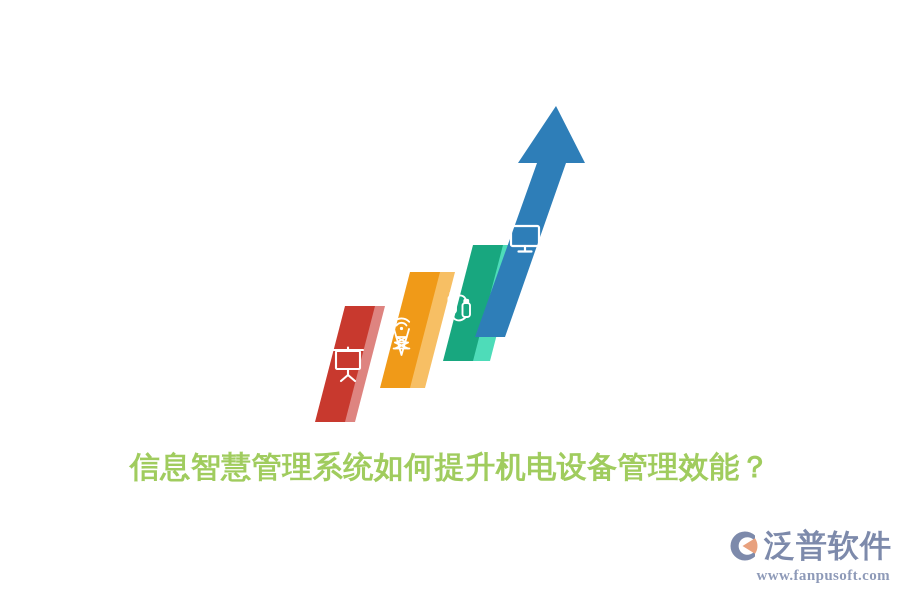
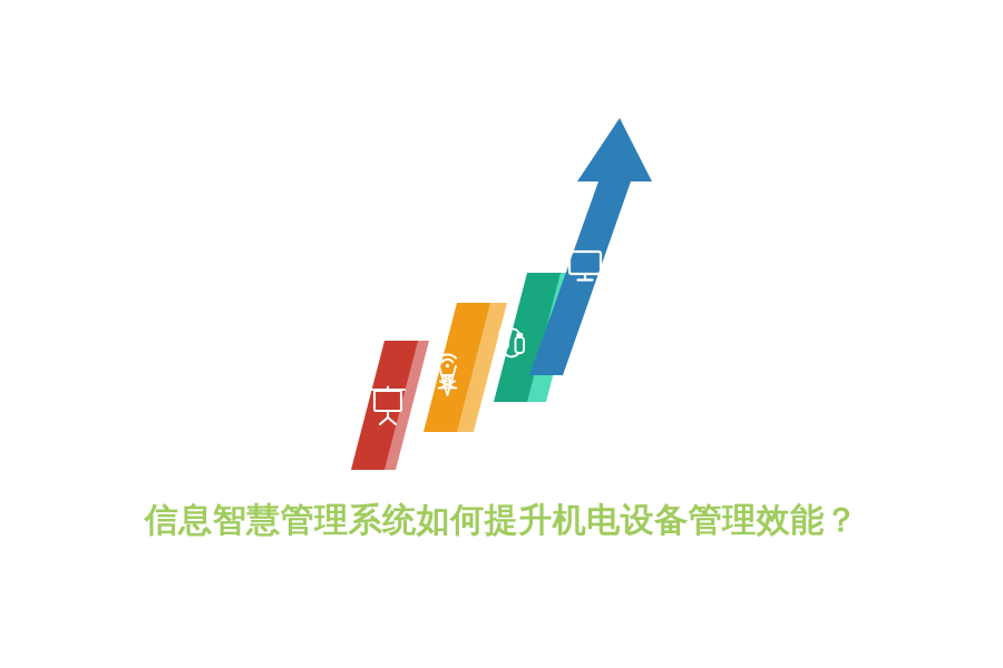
  信息智慧管理系统如何提升机电设备管理效能？
- 泛普软件
- www.fanpusoft.com
